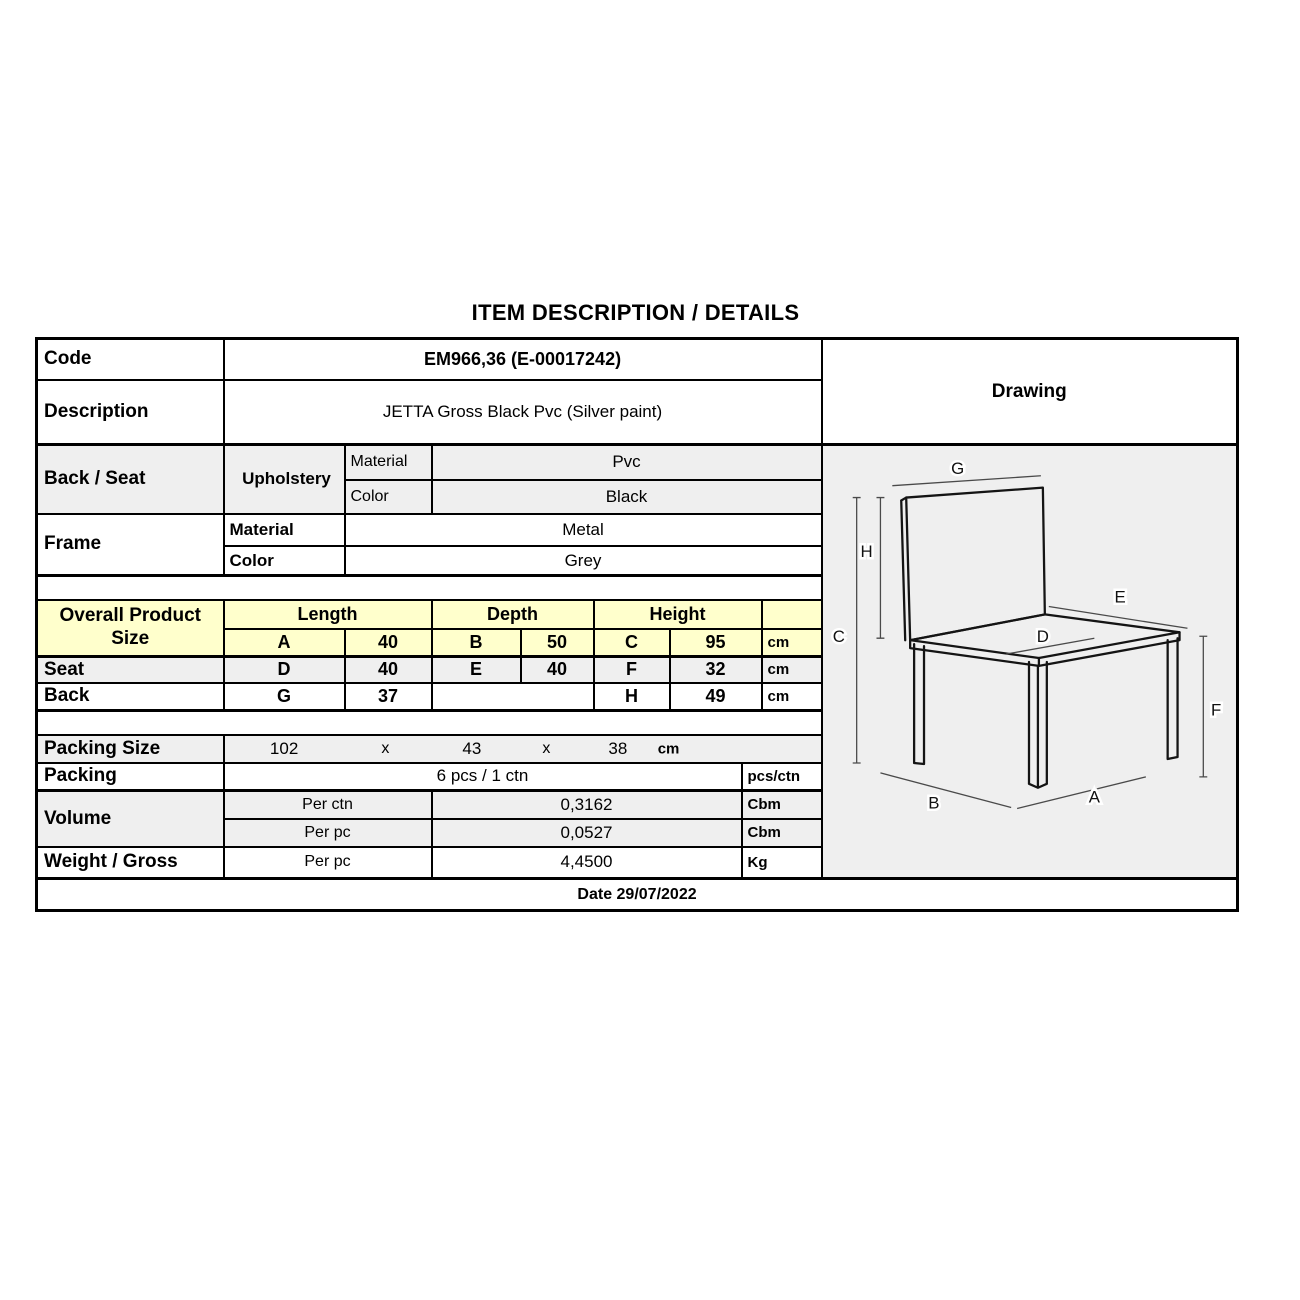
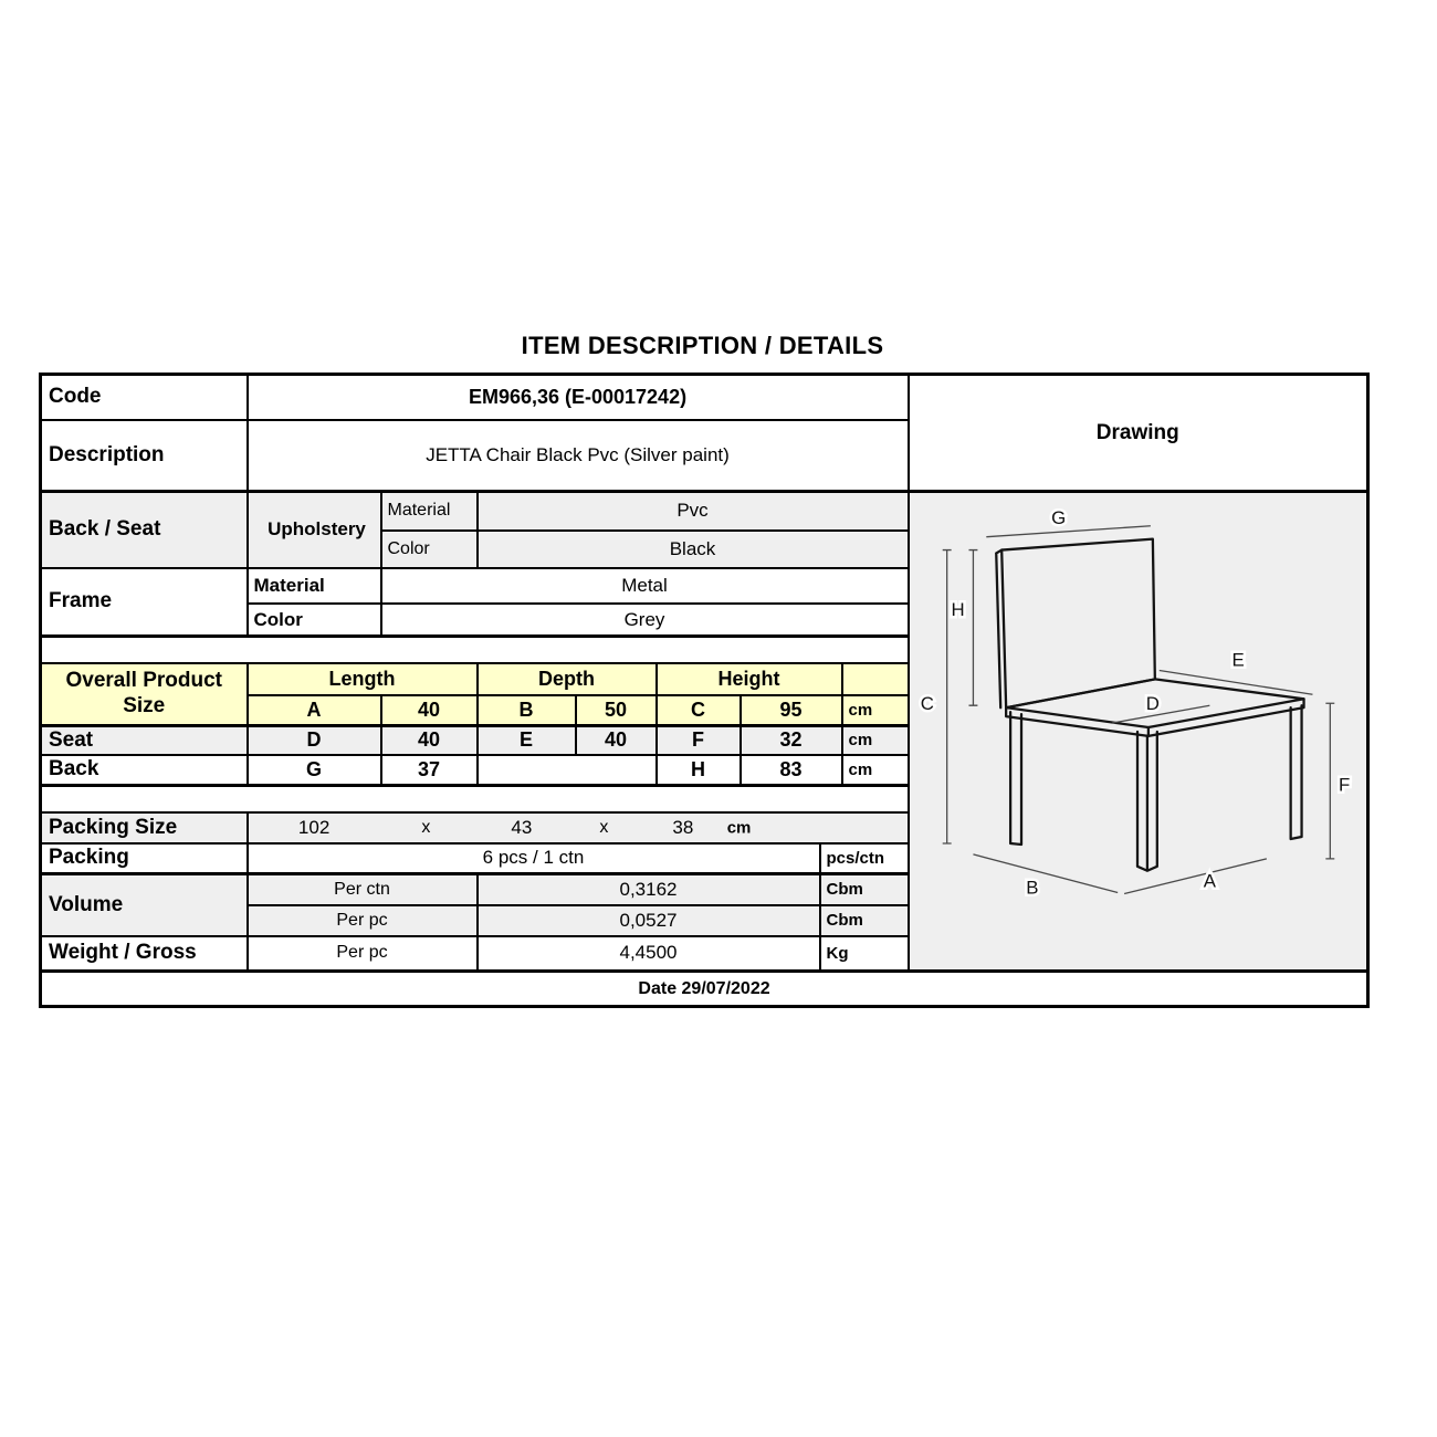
  ITEM DESCRIPTION / DETAILS
  Code	EM966,36 (E-00017242)	Drawing
- Description	JETTA Gross Black Pvc (Silver paint)
+ Description	JETTA Chair Black Pvc (Silver paint)
  Back / Seat	Upholstery	Material	Pvc	G H C E D F B A
  Color	Black
  Frame	Material	Metal
  Color	Grey
  Overall Product Size	Length	Depth	Height
  A	40	B	50	C	95	cm
  Seat	D	40	E	40	F	32	cm
- Back	G	37		H	49	cm
+ Back	G	37		H	83	cm
  Packing Size	102 x 43 x 38 cm
  Packing	6 pcs / 1 ctn	pcs/ctn
  Volume	Per ctn	0,3162	Cbm
  Per pc	0,0527	Cbm
  Weight / Gross	Per pc	4,4500	Kg
  Date 29/07/2022
